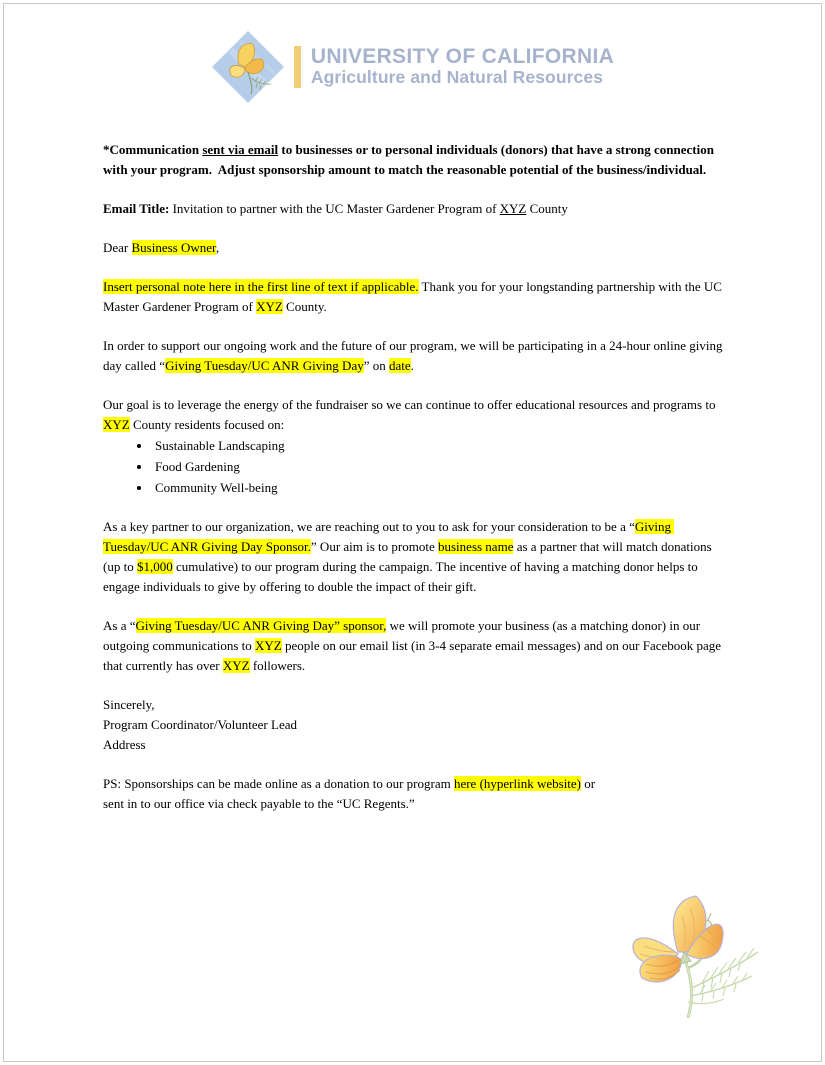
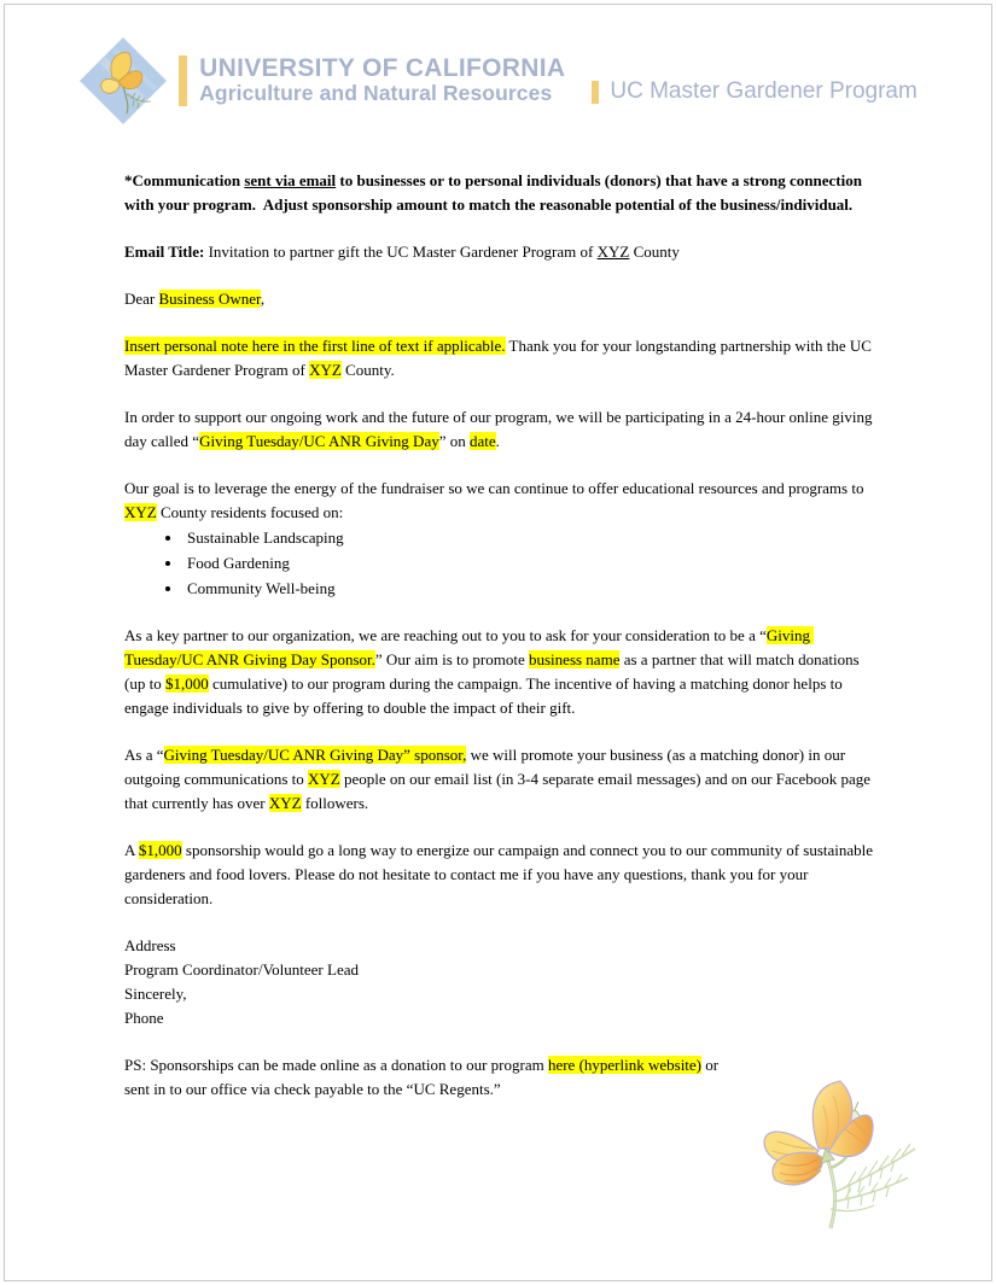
  UNIVERSITY OF CALIFORNIA
  Agriculture and Natural Resources
+ UC Master Gardener Program
  *Communication sent via email to businesses or to personal individuals (donors) that have a strong connection with your program. Adjust sponsorship amount to match the reasonable potential of the business/individual.
- Email Title: Invitation to partner with the UC Master Gardener Program of XYZ County
+ Email Title: Invitation to partner gift the UC Master Gardener Program of XYZ County
  Dear Business Owner,
  Insert personal note here in the first line of text if applicable. Thank you for your longstanding partnership with the UC Master Gardener Program of XYZ County.
  In order to support our ongoing work and the future of our program, we will be participating in a 24-hour online giving day called “Giving Tuesday/UC ANR Giving Day” on date.
  Our goal is to leverage the energy of the fundraiser so we can continue to offer educational resources and programs to XYZ County residents focused on:
  Sustainable Landscaping
  Food Gardening
  Community Well-being
  As a key partner to our organization, we are reaching out to you to ask for your consideration to be a “Giving Tuesday/UC ANR Giving Day Sponsor.” Our aim is to promote business name as a partner that will match donations (up to $1,000 cumulative) to our program during the campaign. The incentive of having a matching donor helps to engage individuals to give by offering to double the impact of their gift.
  As a “Giving Tuesday/UC ANR Giving Day” sponsor, we will promote your business (as a matching donor) in our outgoing communications to XYZ people on our email list (in 3-4 separate email messages) and on our Facebook page that currently has over XYZ followers.
+ A $1,000 sponsorship would go a long way to energize our campaign and connect you to our community of sustainable gardeners and food lovers. Please do not hesitate to contact me if you have any questions, thank you for your consideration.
- Sincerely,
+ Address
  Program Coordinator/Volunteer Lead
- Address
+ Sincerely,
+ Phone
  PS: Sponsorships can be made online as a donation to our program here (hyperlink website) or sent in to our office via check payable to the “UC Regents.”
